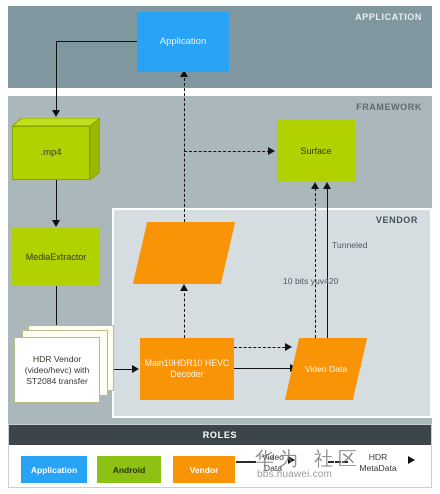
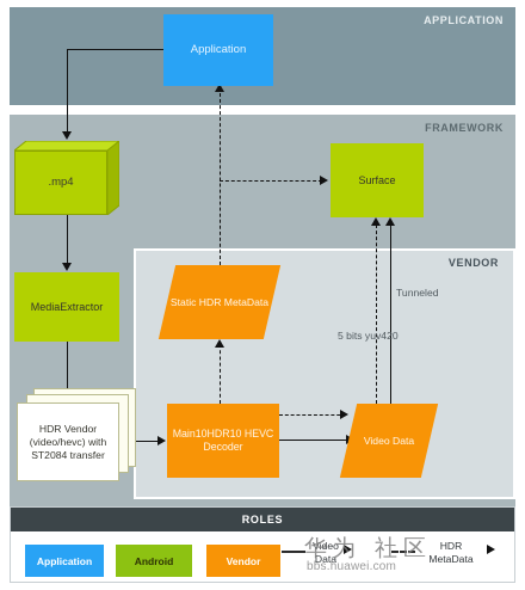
  APPLICATION
  FRAMEWORK
  VENDOR
  Tunneled
- 10 bits yuv420
+ 5 bits yuv420
  Application
  .mp4
  MediaExtractor
  Surface
  HDR Vendor (video/hevc) with ST2084 transfer
+ Static HDR MetaData
  Main10HDR10 HEVC Decoder
  Video Data
  ROLES
  Application
  Android
  Vendor
  Video Data
  HDR MetaData
  华为 社区
  bbs.huawei.com
